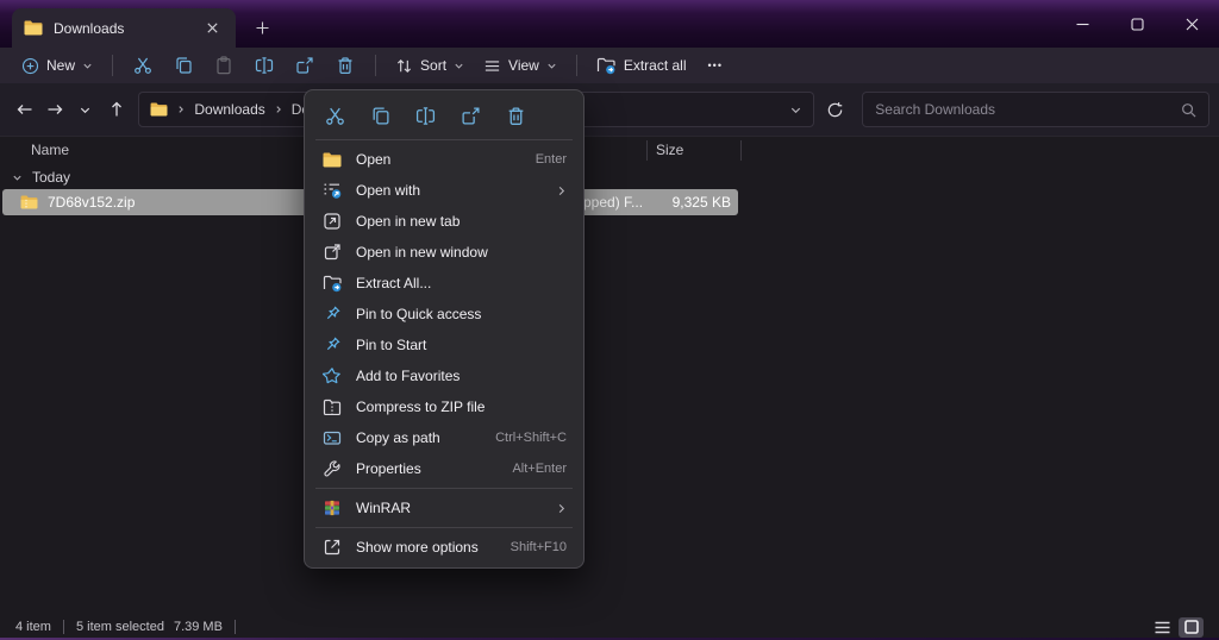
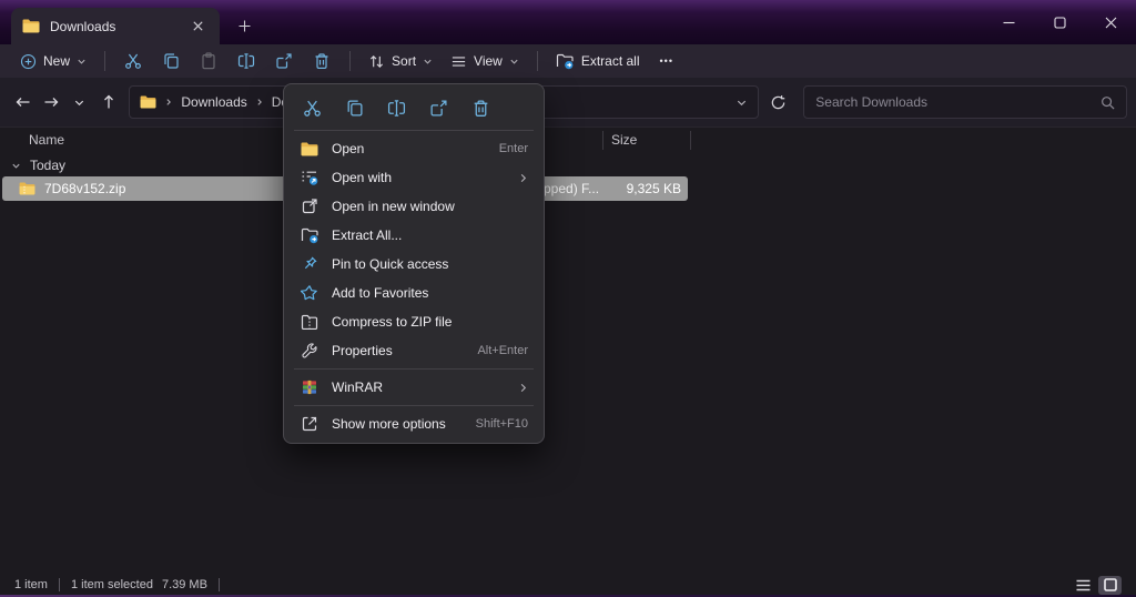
  Downloads
  New
  Sort
  View
  Extract all
  •••
  Downloads
  Search Downloads
  Name
  Size
  Today
  7D68v152.zip
  pped) F...
  9,325 KB
  Open
  Enter
  Open with
- Open in new tab
  Open in new window
  Extract All...
  Pin to Quick access
- Pin to Start
  Add to Favorites
  Compress to ZIP file
- Copy as path
- Ctrl+Shift+C
  Properties
  Alt+Enter
  WinRAR
  Show more options
  Shift+F10
- 4 item
+ 1 item
- 5 item selected
+ 1 item selected
  7.39 MB
